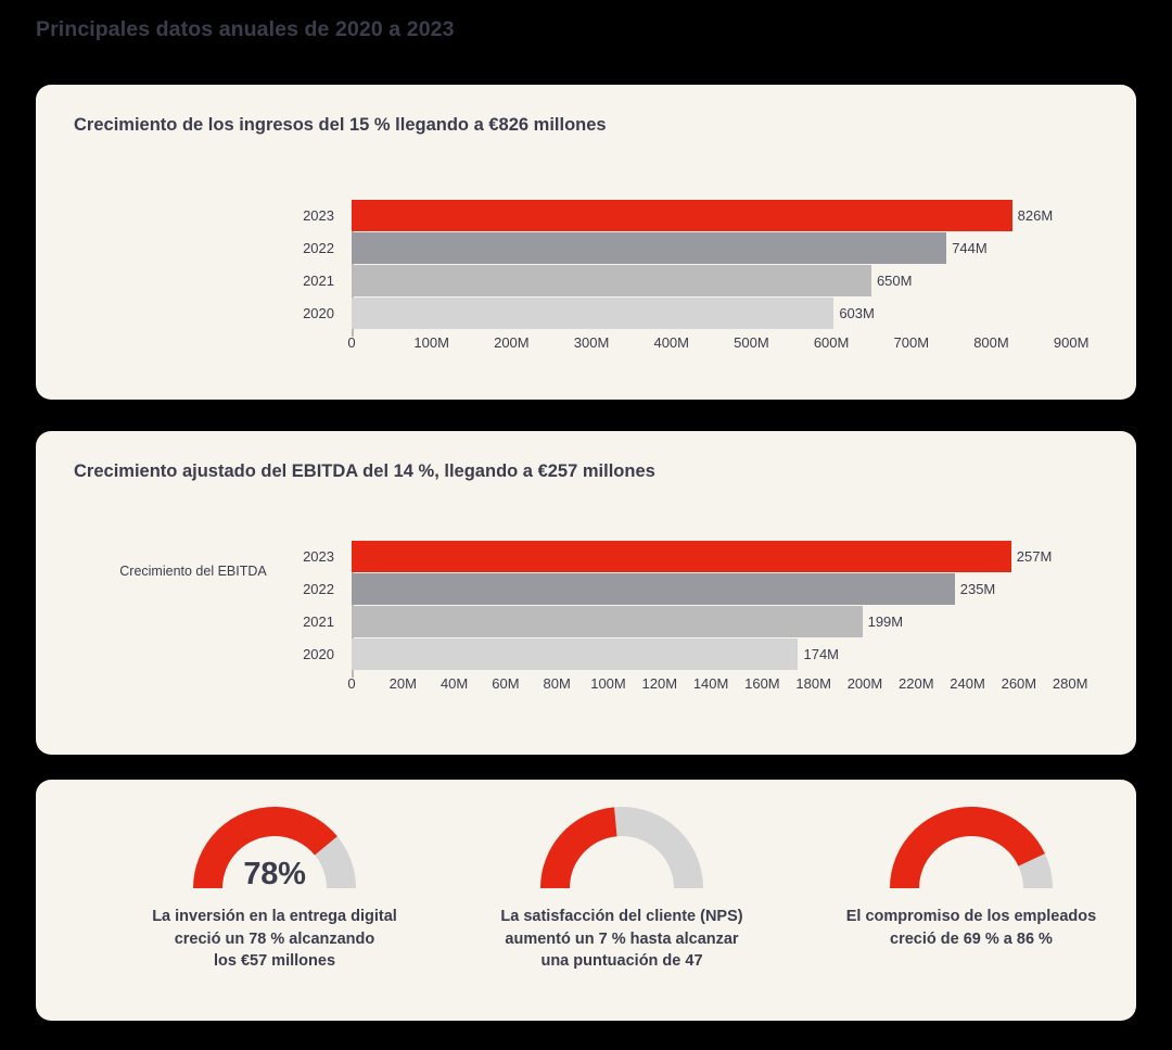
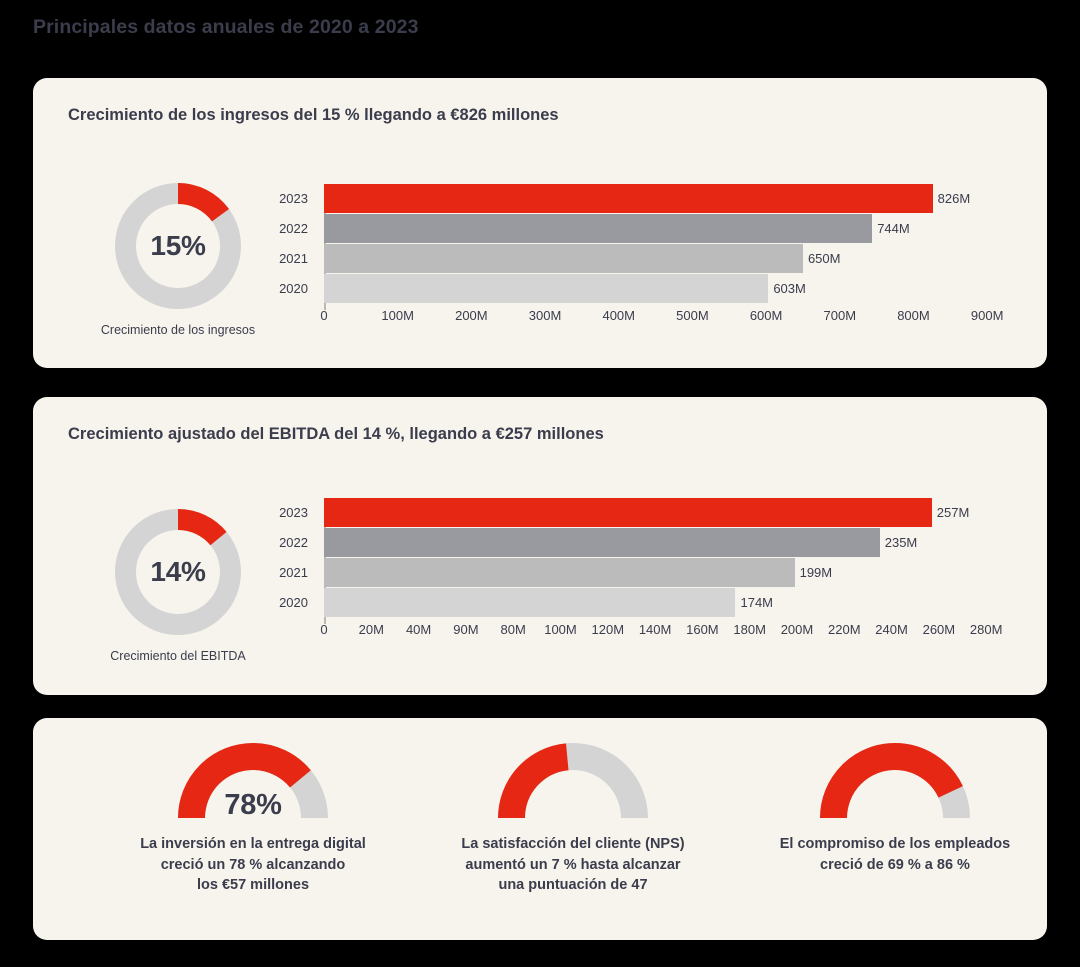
  Principales datos anuales de 2020 a 2023
  Crecimiento de los ingresos del 15 % llegando a €826 millones
+ 15%
+ Crecimiento de los ingresos
  2023
  826M
  2022
  744M
  2021
  650M
  2020
  603M
  0
  100M
  200M
  300M
  400M
  500M
  600M
  700M
  800M
  900M
  Crecimiento ajustado del EBITDA del 14 %, llegando a €257 millones
+ 14%
  Crecimiento del EBITDA
  2023
  257M
  2022
  235M
  2021
  199M
  2020
  174M
  0
  20M
  40M
- 60M
+ 90M
  80M
  100M
  120M
  140M
  160M
  180M
  200M
  220M
  240M
  260M
  280M
  78%
  La inversión en la entrega digital
  creció un 78 % alcanzando
  los €57 millones
  La satisfacción del cliente (NPS)
  aumentó un 7 % hasta alcanzar
  una puntuación de 47
  El compromiso de los empleados
  creció de 69 % a 86 %
